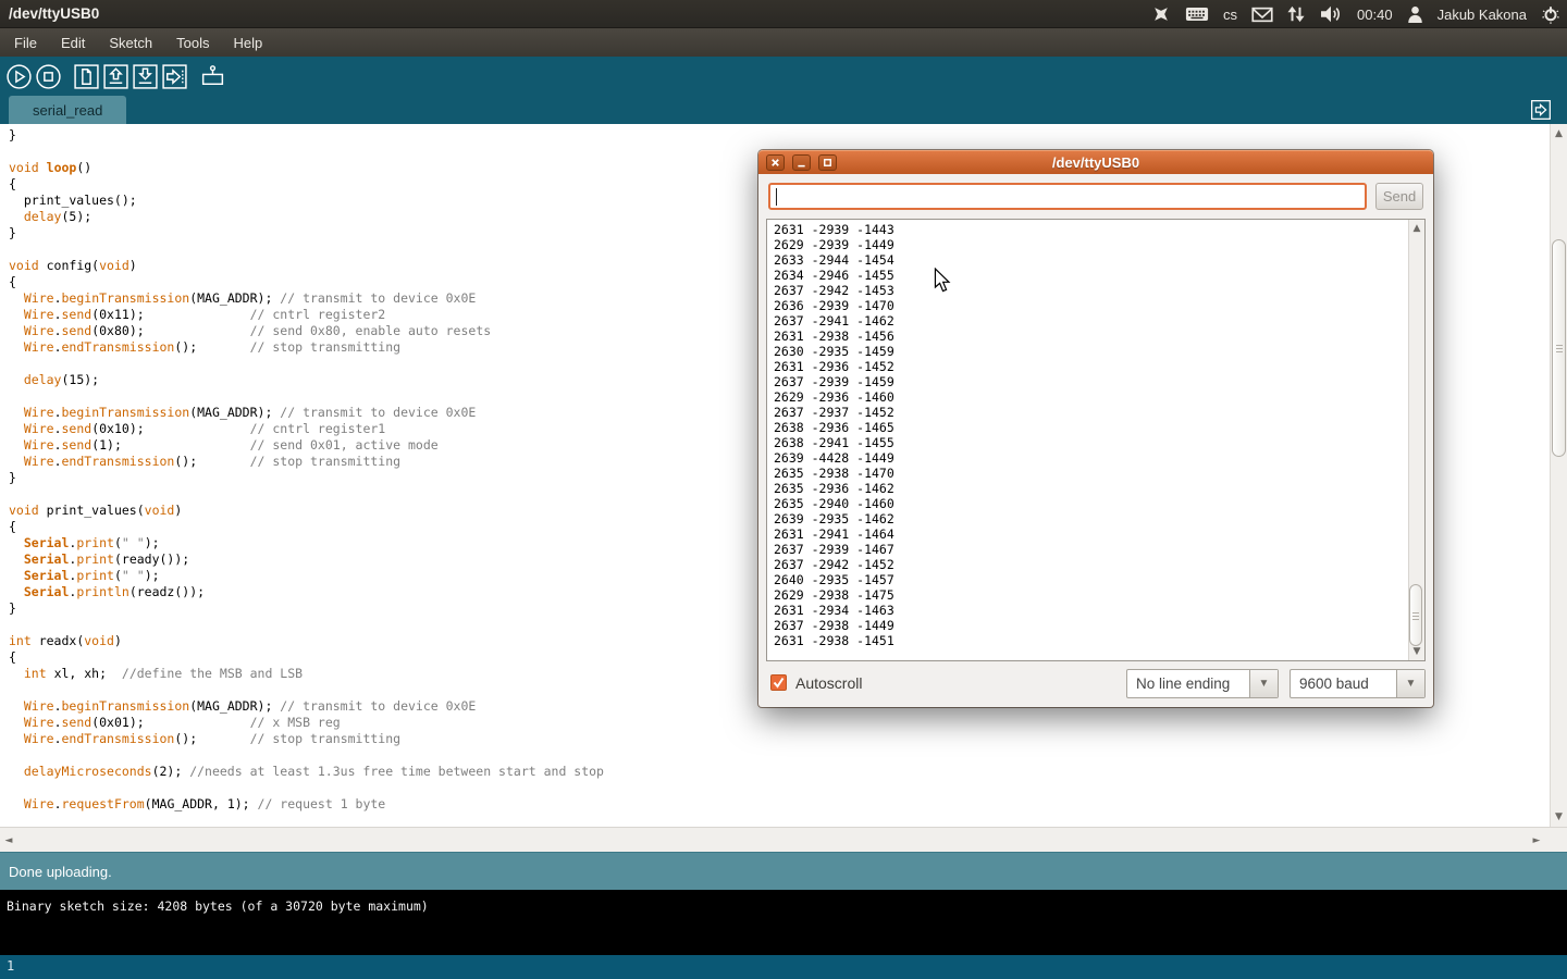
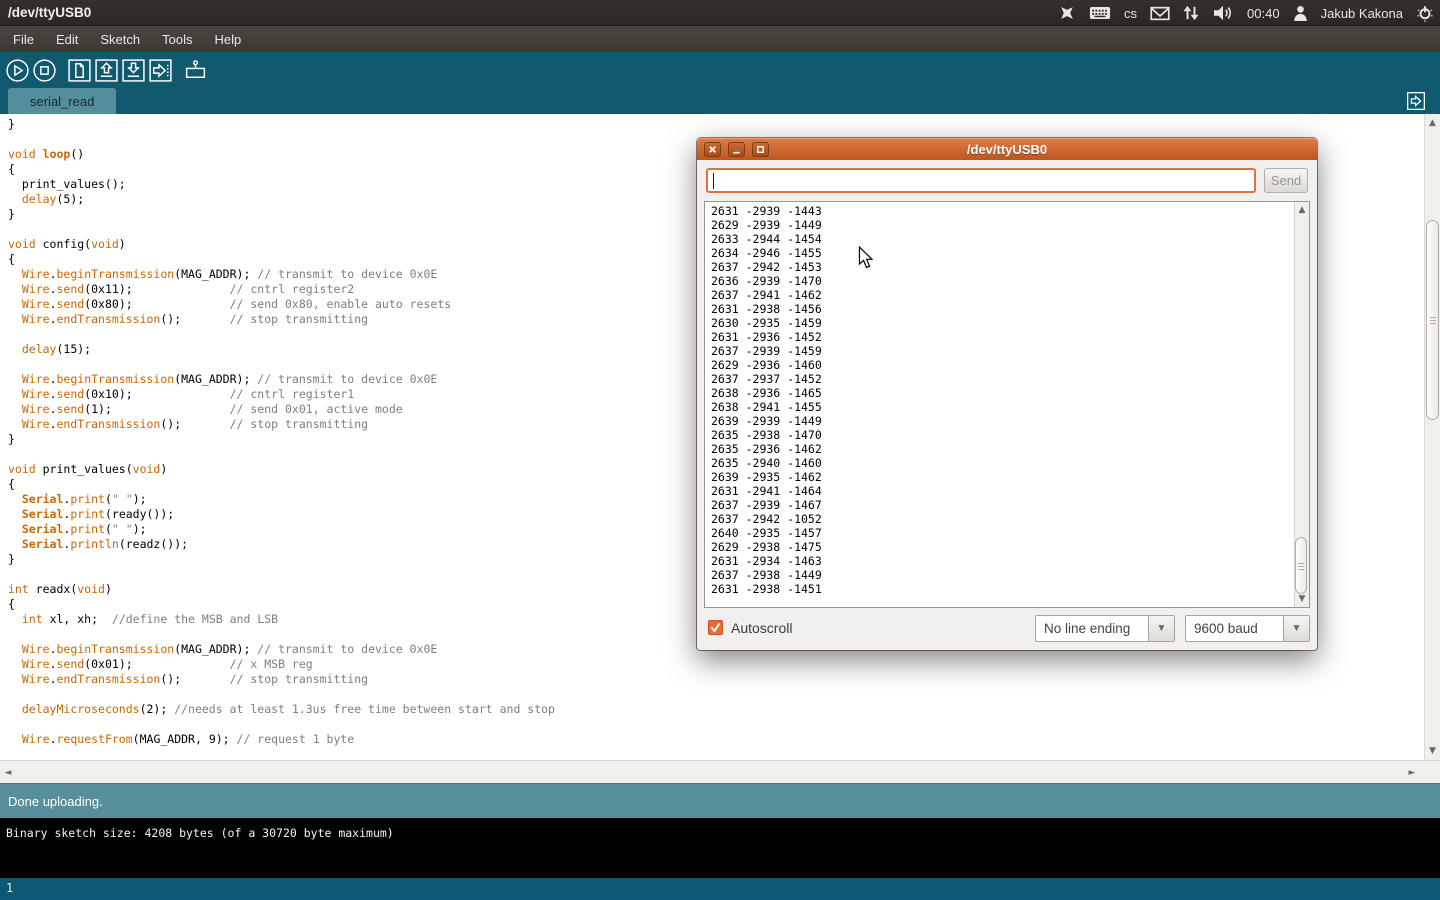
  /dev/ttyUSB0
  cs
  00:40
  Jakub Kakona
  File
  Edit
  Sketch
  Tools
  Help
  serial_read
  }
  void loop()
  {
  print_values();
  delay(5);
  }
  void config(void)
  {
  Wire.beginTransmission(MAG_ADDR); // transmit to device 0x0E
  Wire.send(0x11); // cntrl register2
  Wire.send(0x80); // send 0x80, enable auto resets
  Wire.endTransmission(); // stop transmitting
  delay(15);
  Wire.beginTransmission(MAG_ADDR); // transmit to device 0x0E
  Wire.send(0x10); // cntrl register1
  Wire.send(1); // send 0x01, active mode
  Wire.endTransmission(); // stop transmitting
  }
  void print_values(void)
  {
  Serial.print(" ");
  Serial.print(ready());
  Serial.print(" ");
  Serial.println(readz());
  }
  int readx(void)
  {
  int xl, xh; //define the MSB and LSB
  Wire.beginTransmission(MAG_ADDR); // transmit to device 0x0E
  Wire.send(0x01); // x MSB reg
  Wire.endTransmission(); // stop transmitting
  delayMicroseconds(2); //needs at least 1.3us free time between start and stop
- Wire.requestFrom(MAG_ADDR, 1); // request 1 byte
+ Wire.requestFrom(MAG_ADDR, 9); // request 1 byte
  ▲
  ▼
  ◄
  ►
  Done uploading.
  Binary sketch size: 4208 bytes (of a 30720 byte maximum)
  1
  /dev/ttyUSB0
  Send
  2631 -2939 -1443
  2629 -2939 -1449
  2633 -2944 -1454
  2634 -2946 -1455
  2637 -2942 -1453
  2636 -2939 -1470
  2637 -2941 -1462
  2631 -2938 -1456
  2630 -2935 -1459
  2631 -2936 -1452
  2637 -2939 -1459
  2629 -2936 -1460
  2637 -2937 -1452
  2638 -2936 -1465
  2638 -2941 -1455
- 2639 -4428 -1449
+ 2639 -2939 -1449
  2635 -2938 -1470
  2635 -2936 -1462
  2635 -2940 -1460
  2639 -2935 -1462
  2631 -2941 -1464
  2637 -2939 -1467
- 2637 -2942 -1452
+ 2637 -2942 -1052
  2640 -2935 -1457
  2629 -2938 -1475
  2631 -2934 -1463
  2637 -2938 -1449
  2631 -2938 -1451
  ▲
  ▼
  Autoscroll
  No line ending
  ▼
  9600 baud
  ▼
